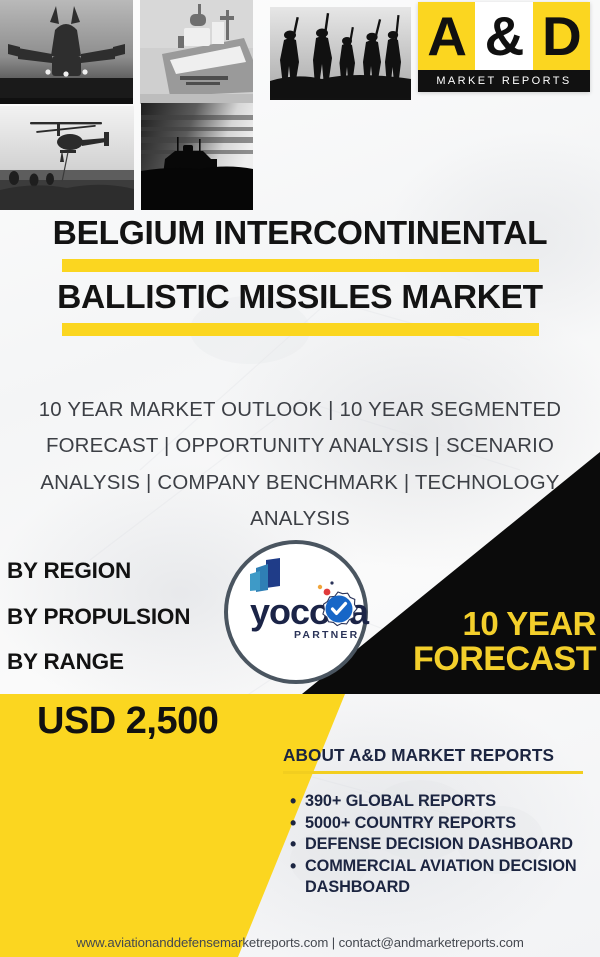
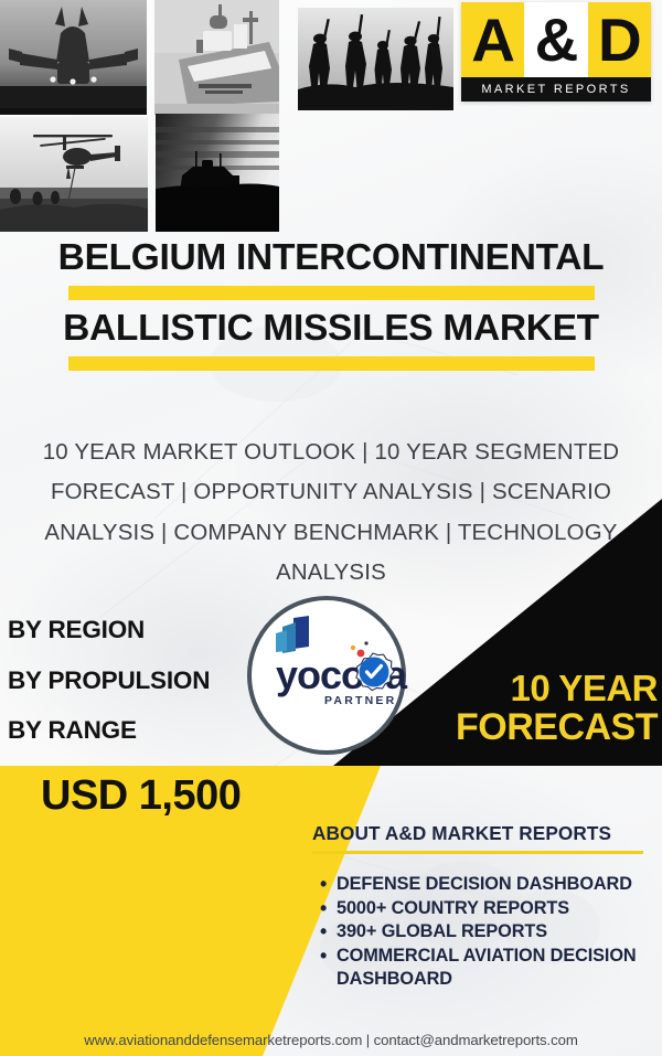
  A
  &
  D
  MARKET REPORTS
  BELGIUM INTERCONTINENTAL
  BALLISTIC MISSILES MARKET
  10 YEAR MARKET OUTLOOK | 10 YEAR SEGMENTED FORECAST | OPPORTUNITY ANALYSIS | SCENARIO ANALYSIS | COMPANY BENCHMARK | TECHNOLOGY ANALYSIS
  BY REGION
  BY PROPULSION
  BY RANGE
  10 YEAR
  FORECAST
  yocoa
  PARTNER
- USD 2,500
+ USD 1,500
  ABOUT A&D MARKET REPORTS
- 390+ GLOBAL REPORTS
+ DEFENSE DECISION DASHBOARD
  5000+ COUNTRY REPORTS
- DEFENSE DECISION DASHBOARD
+ 390+ GLOBAL REPORTS
  COMMERCIAL AVIATION DECISION DASHBOARD
  www.aviationanddefensemarketreports.com | contact@andmarketreports.com
